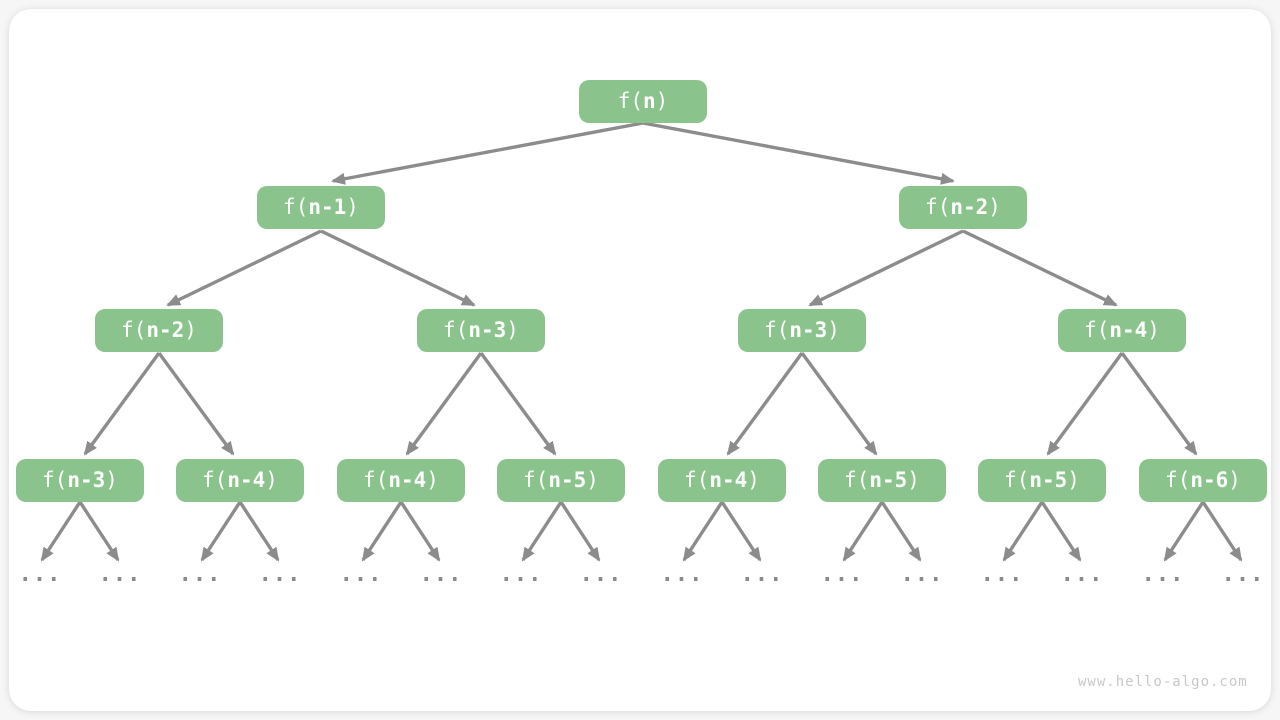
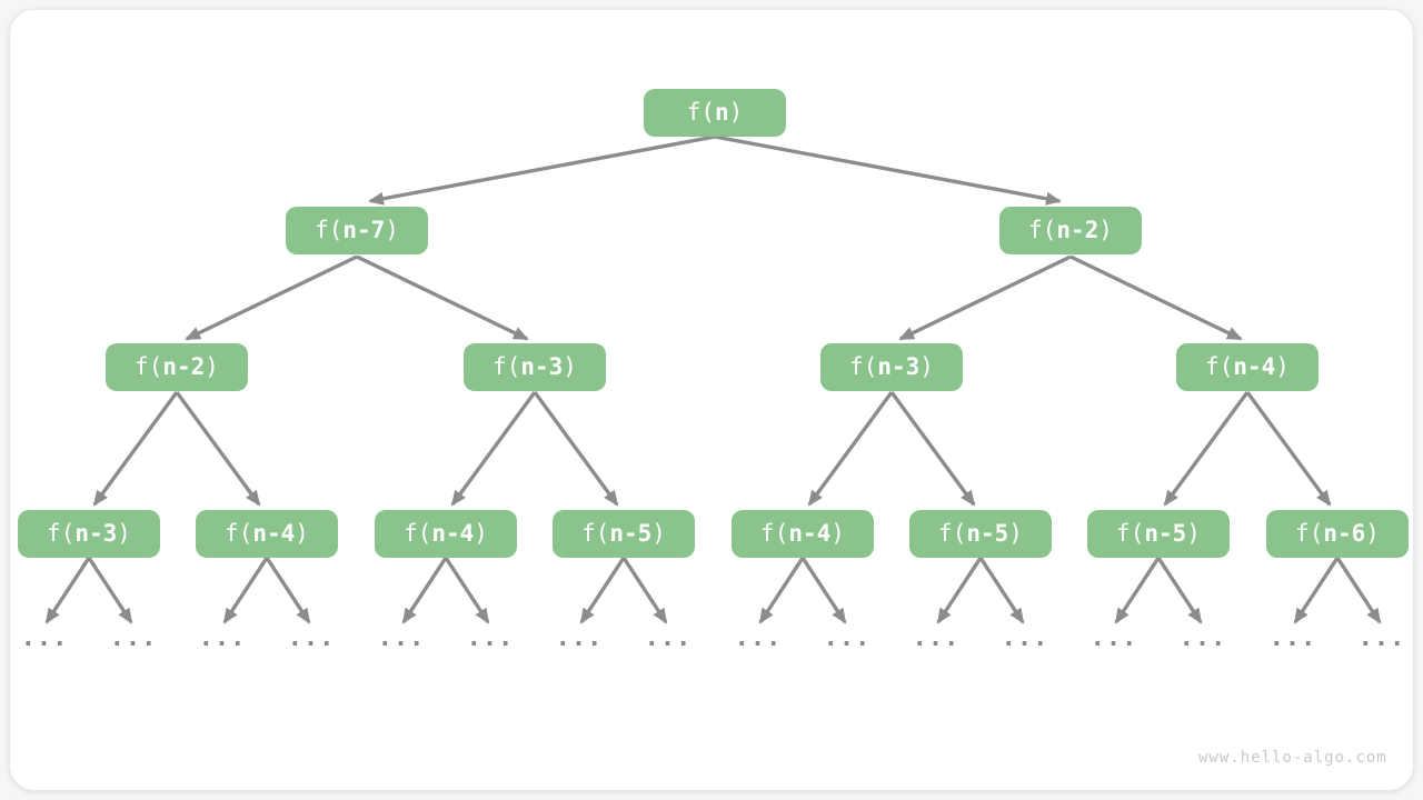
  f(n)
- f(n-1)
+ f(n-7)
  f(n-2)
  f(n-2)
  f(n-3)
  f(n-3)
  f(n-4)
  f(n-3)
  f(n-4)
  f(n-4)
  f(n-5)
  f(n-4)
  f(n-5)
  f(n-5)
  f(n-6)
  ...
  ...
  ...
  ...
  ...
  ...
  ...
  ...
  ...
  ...
  ...
  ...
  ...
  ...
  ...
  ...
  www.hello-algo.com
